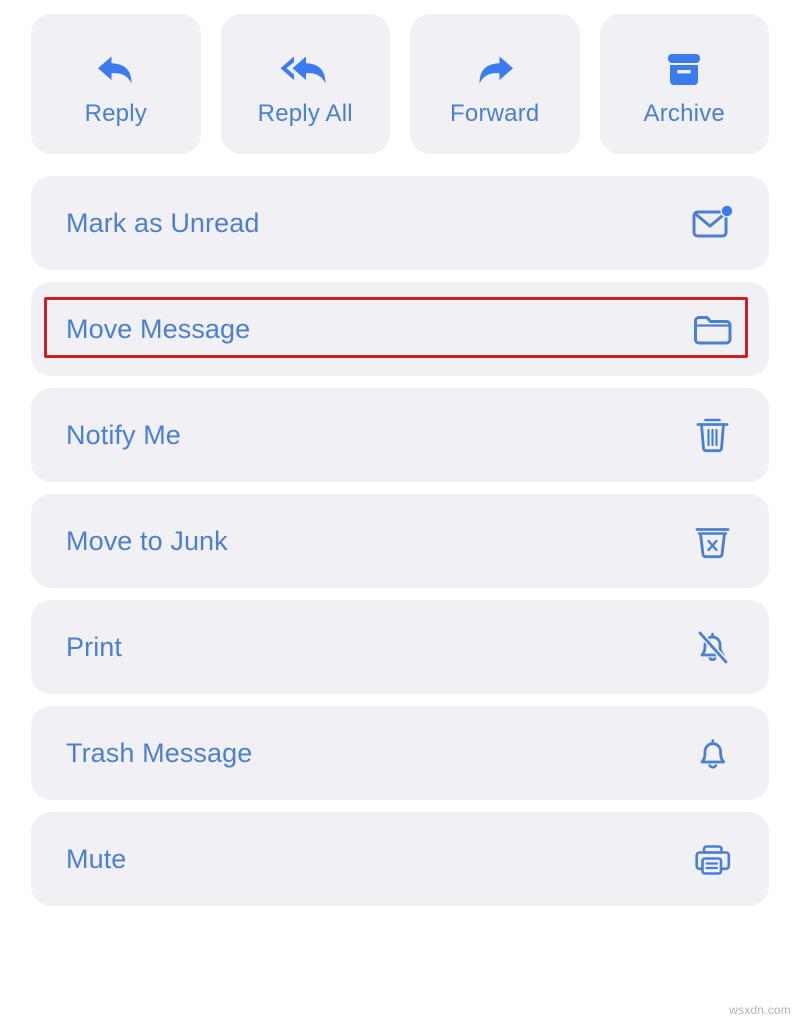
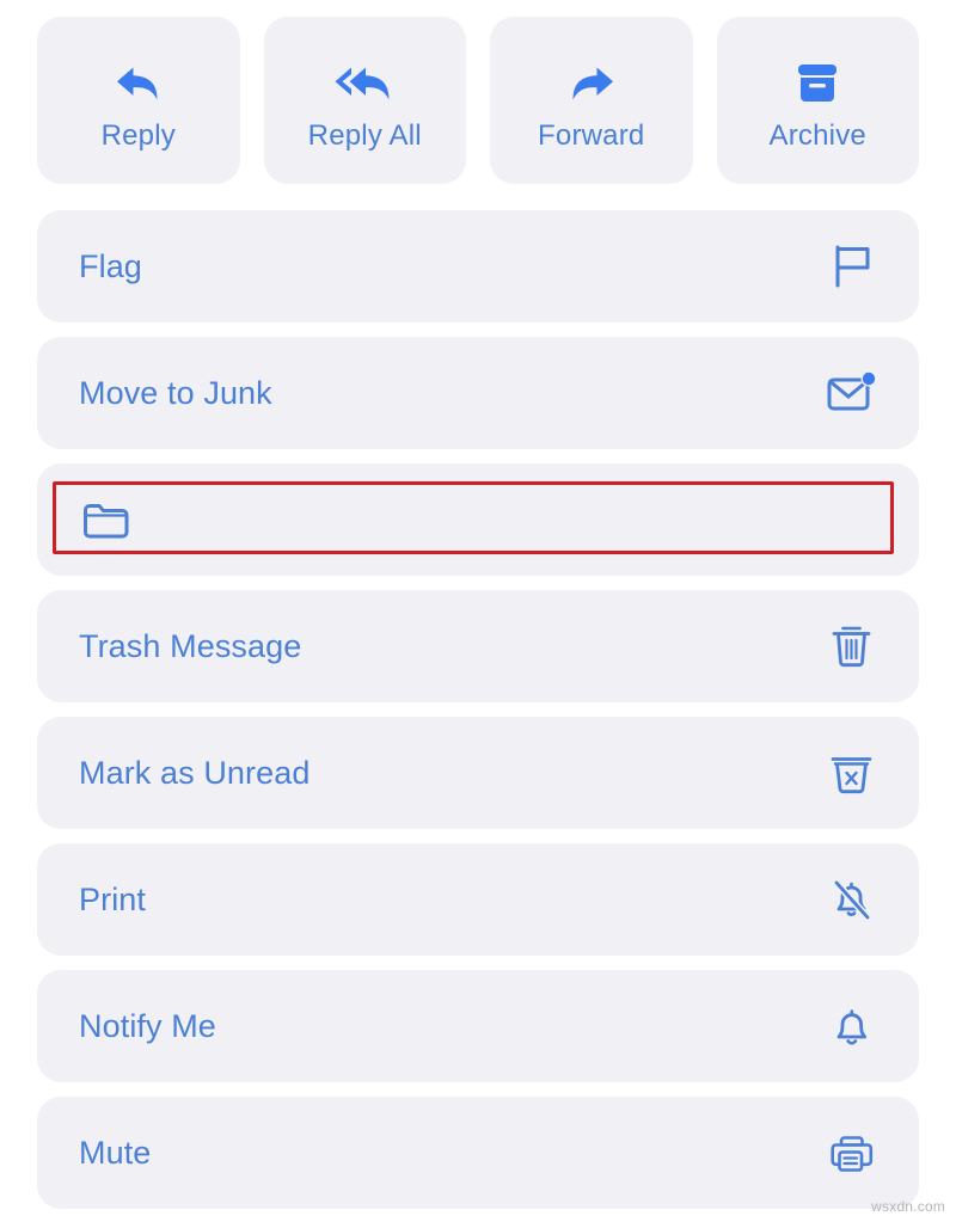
  Reply
  Reply All
  Forward
  Archive
+ Flag
- Mark as Unread
+ Move to Junk
- Move Message
- Notify Me
+ Trash Message
- Move to Junk
+ Mark as Unread
  Print
- Trash Message
+ Notify Me
  Mute
  wsxdn.com
